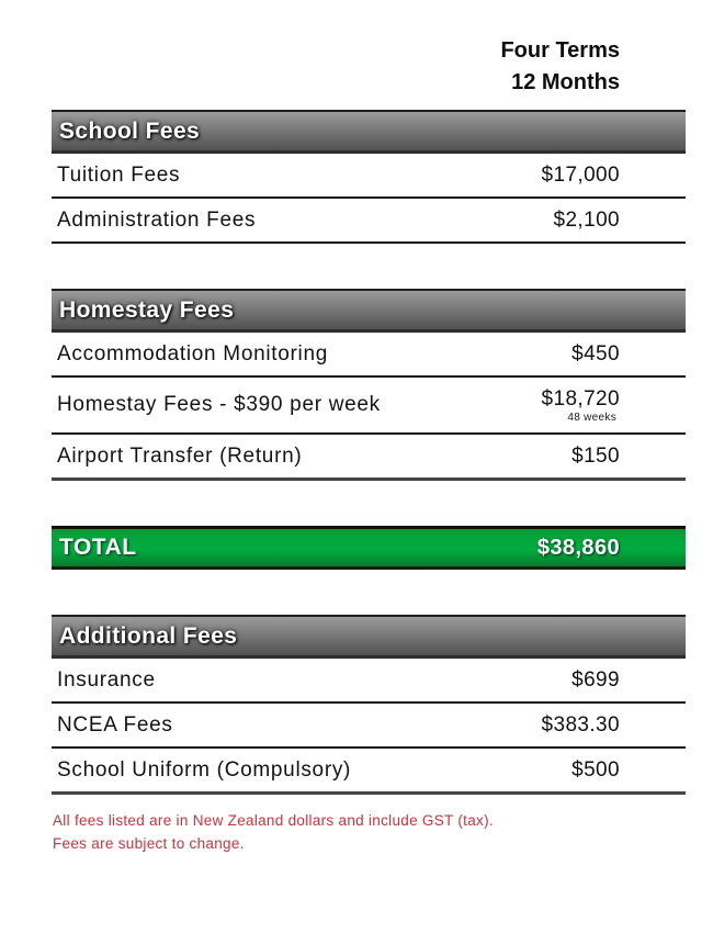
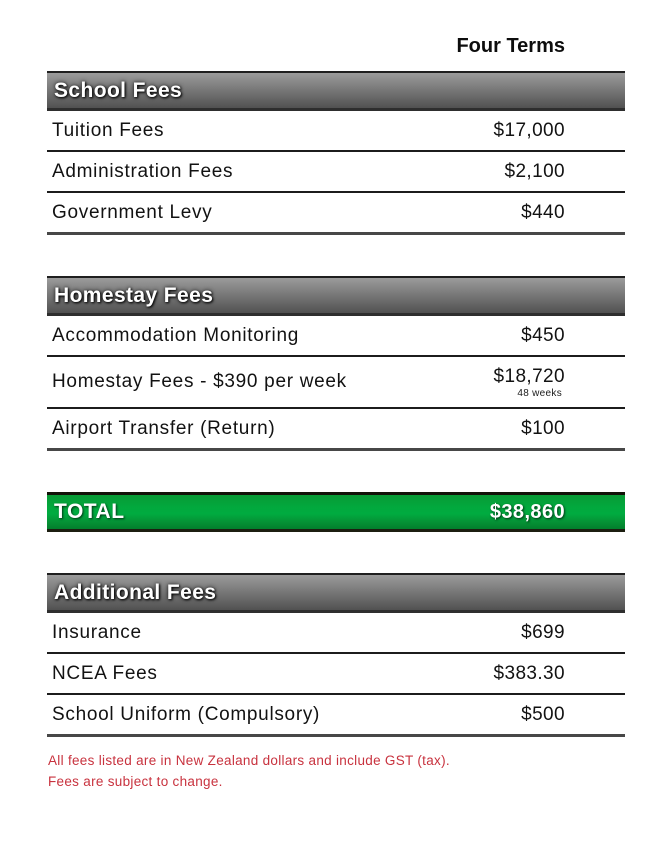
  Four Terms
- 12 Months
  School Fees
  Tuition Fees
  $17,000
  Administration Fees
  $2,100
+ Government Levy
+ $440
  Homestay Fees
  Accommodation Monitoring
  $450
  Homestay Fees - $390 per week
  $18,720
  48 weeks
  Airport Transfer (Return)
- $150
+ $100
  TOTAL
  $38,860
  Additional Fees
  Insurance
  $699
  NCEA Fees
  $383.30
  School Uniform (Compulsory)
  $500
  All fees listed are in New Zealand dollars and include GST (tax).
  Fees are subject to change.
